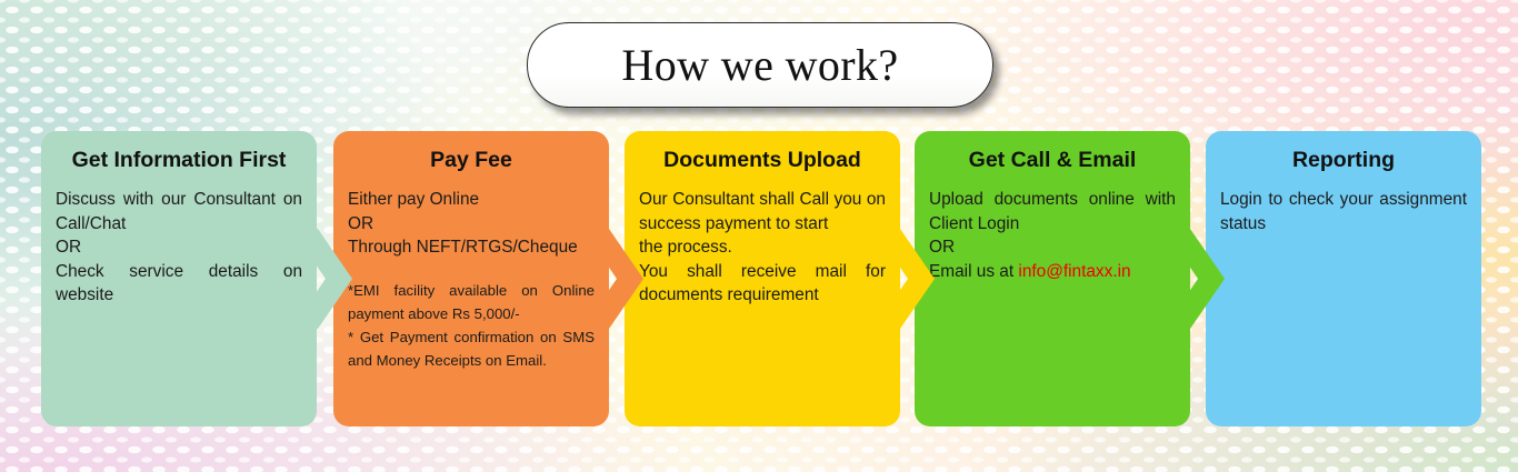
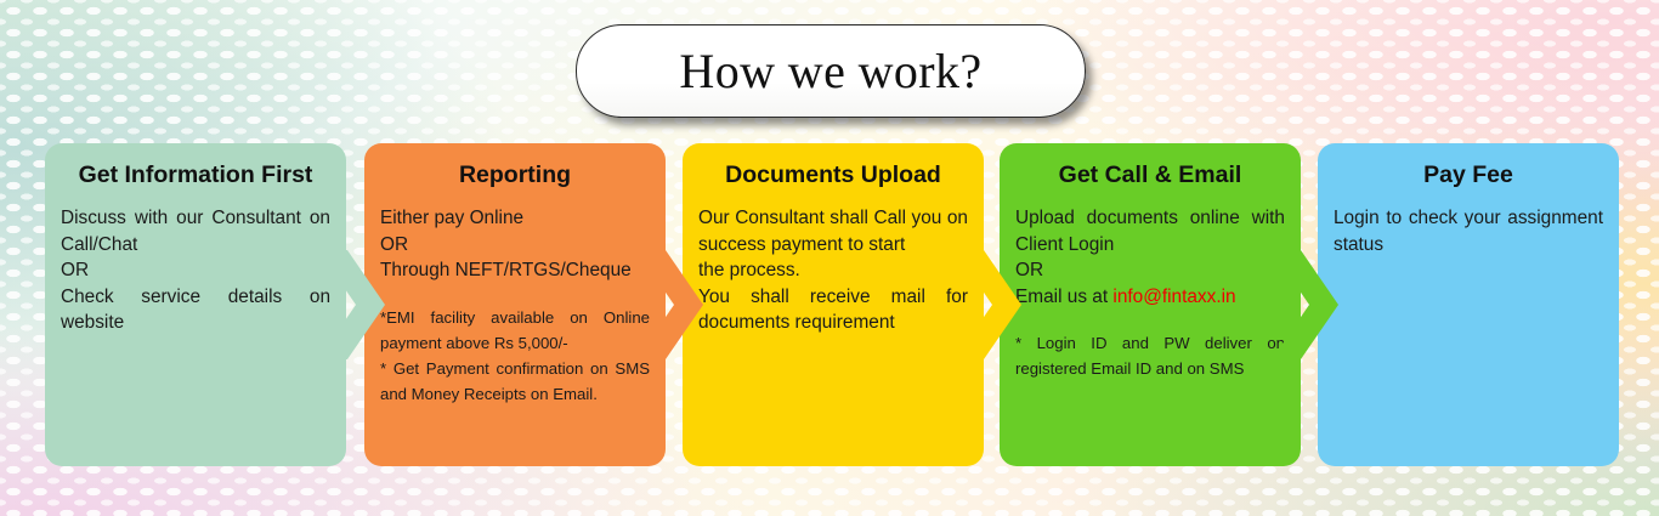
  How we work?
  Get Information First
  Discuss with our Consultant on Call/Chat
  OR
  Check service details on website
- Pay Fee
+ Reporting
  Either pay Online
  OR
  Through NEFT/RTGS/Cheque
  *EMI facility available on Online payment above Rs 5,000/-
  * Get Payment confirmation on SMS and Money Receipts on Email.
  Documents Upload
  Our Consultant shall Call you on success payment to start
  the process.
  You shall receive mail for documents requirement
  Get Call & Email
  Upload documents online with Client Login
  OR
  Email us at info@fintaxx.in
+ * Login ID and PW deliver on registered Email ID and on SMS
- Reporting
+ Pay Fee
  Login to check your assignment status
